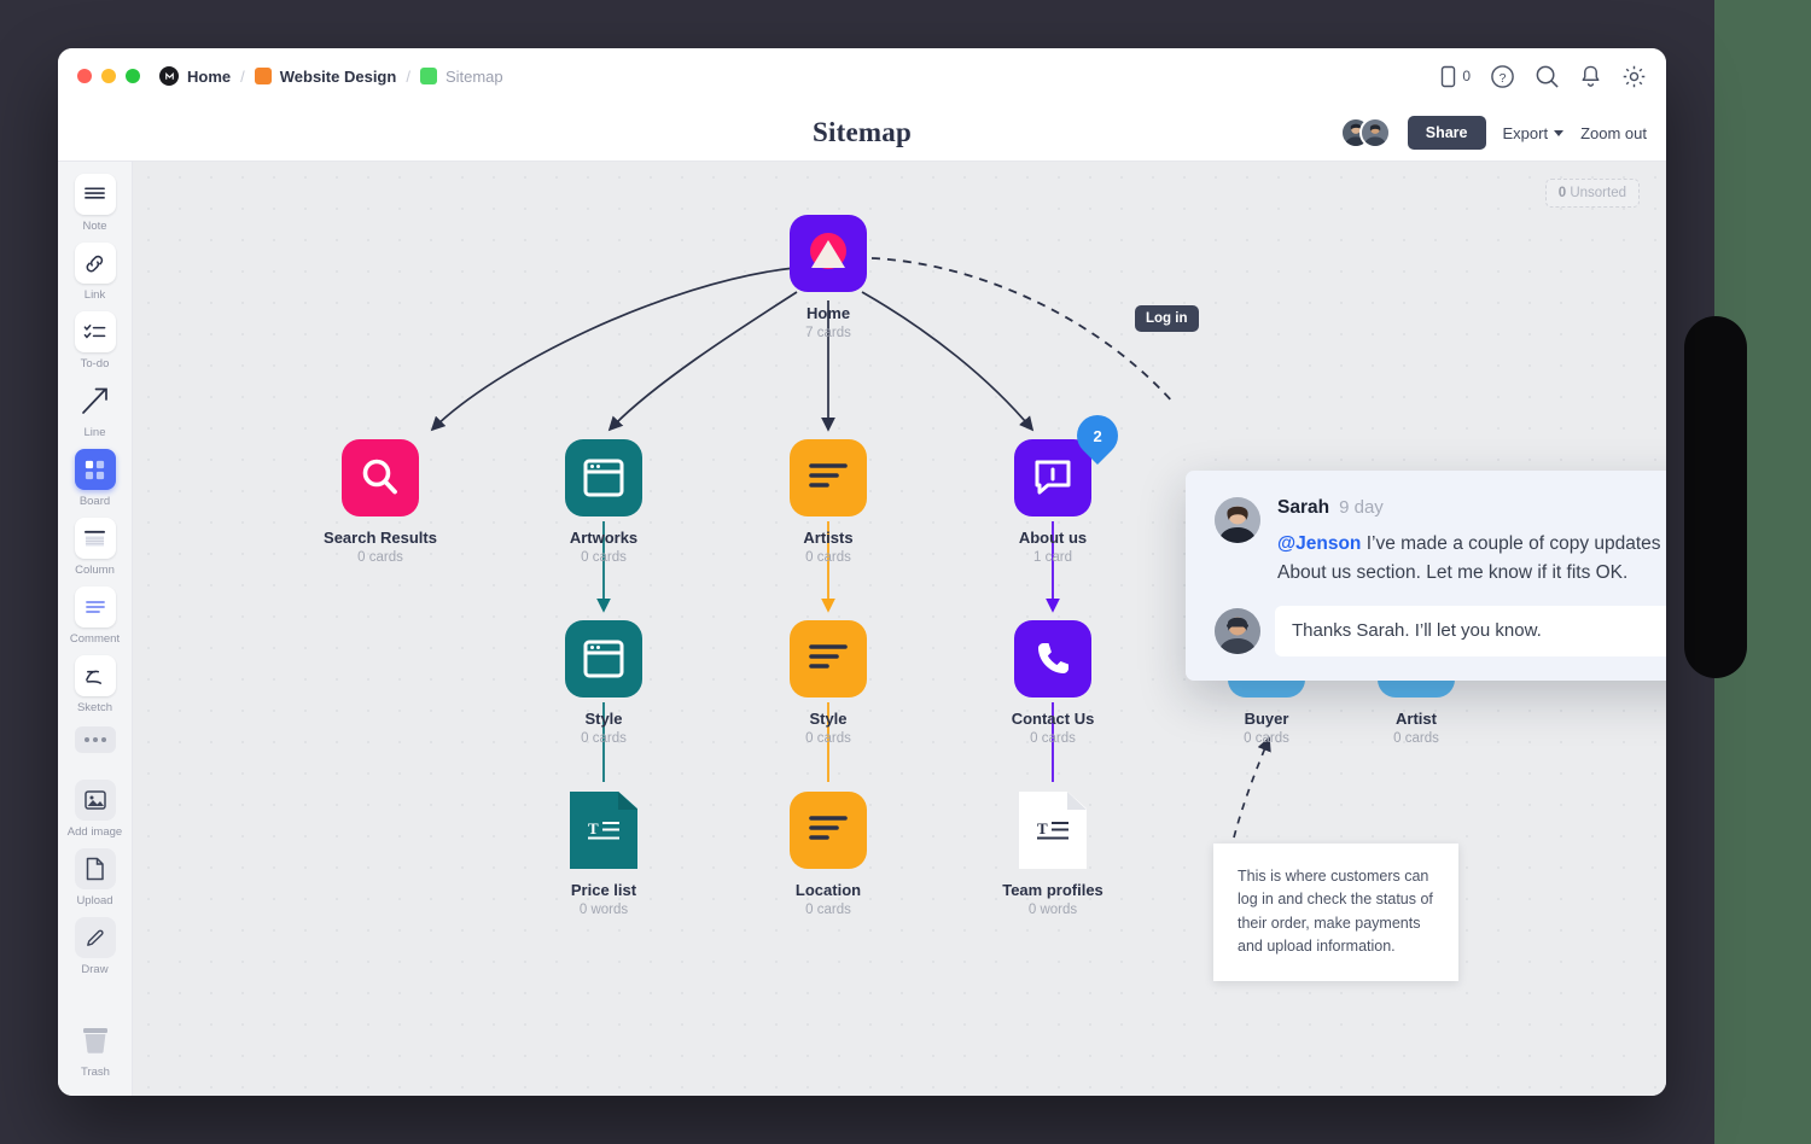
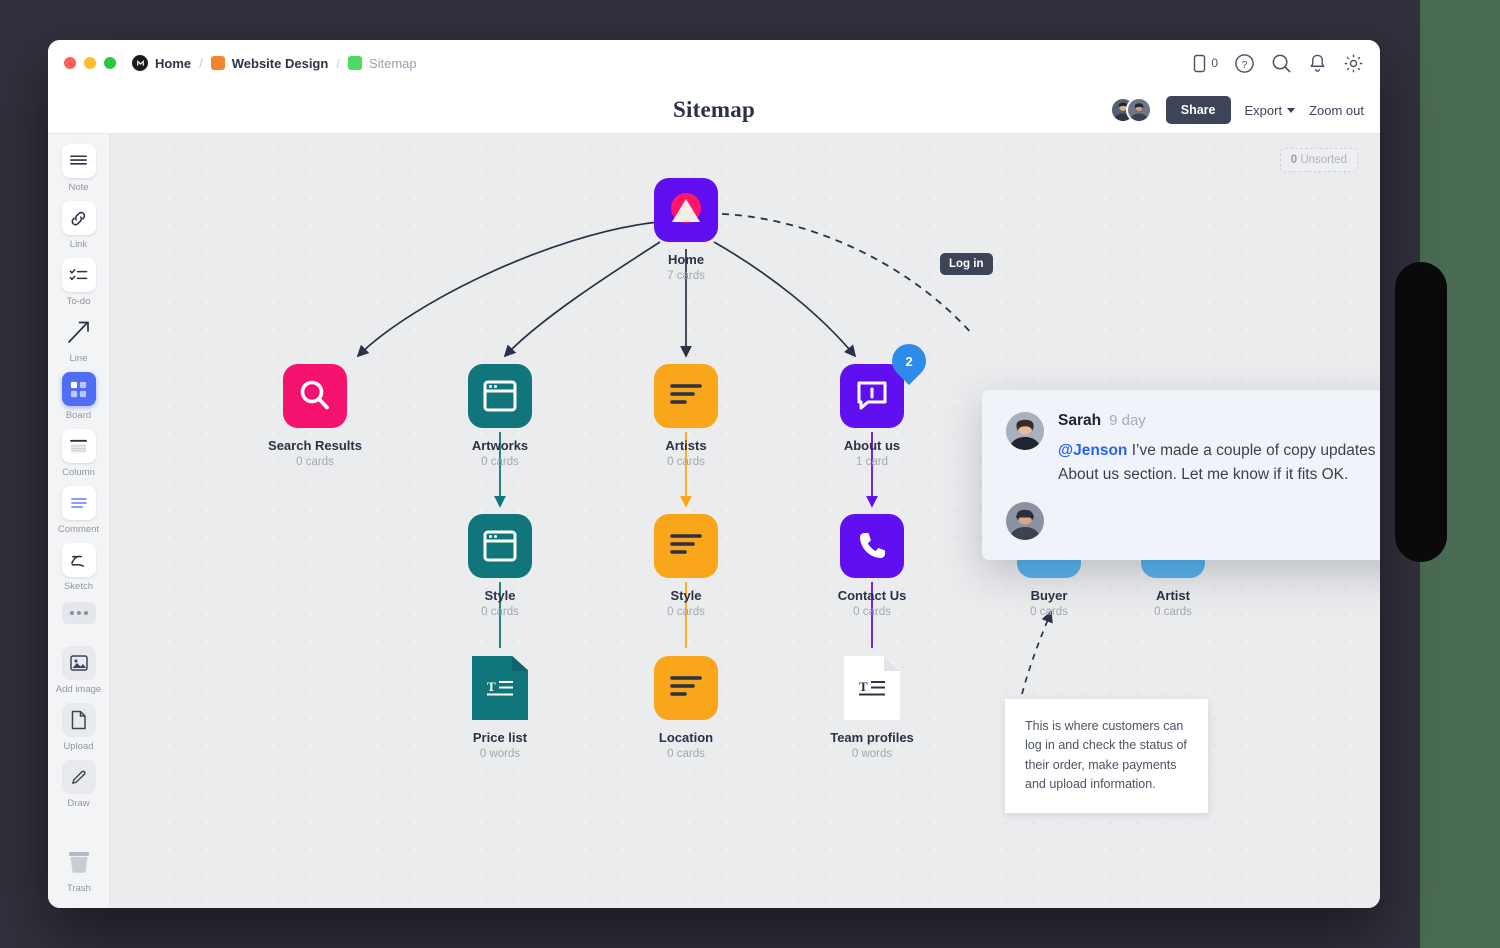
  Home
  /
  Website Design
  /
  Sitemap
  0
  ?
  Sitemap
  Share
  Export
  Zoom out
  Note
  Link
  To-do
  Line
  Board
  Column
  Comment
  Sketch
  Add image
  Upload
  Draw
  Trash
  0 Unsorted
  Log in
  Home
  7 cards
  Search Results
  0 cards
  Artworks
  0 cards
  Artists
  0 cards
  About us
  1 card
  Style
  0 cards
  Style
  0 cards
  Contact Us
  0 cards
  Buyer
  0 cards
  Artist
  0 cards
  T
  Price list
  0 words
  Location
  0 cards
  T
  Team profiles
  0 words
  This is where customers can log in and check the status of their order, make payments and upload information.
  Sarah 9 day
  @Jenson I’ve made a couple of copy updates About us section. Let me know if it fits OK.
- Thanks Sarah. I’ll let you know.
